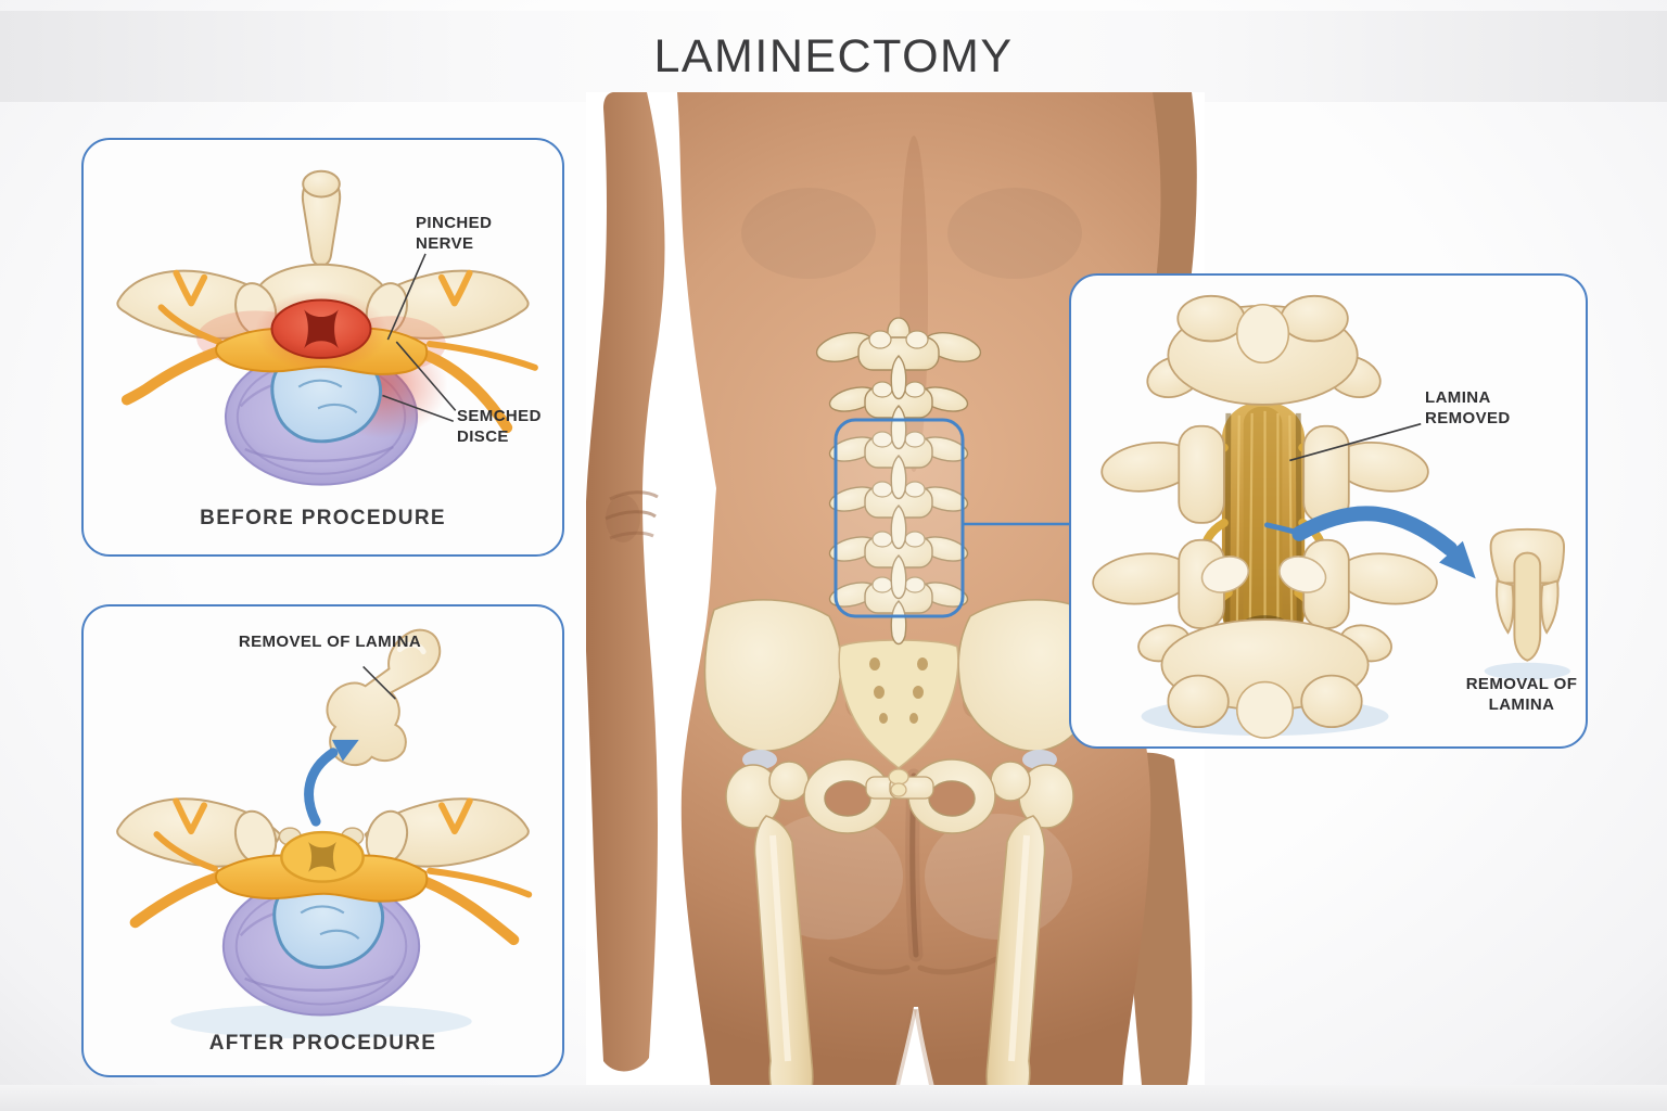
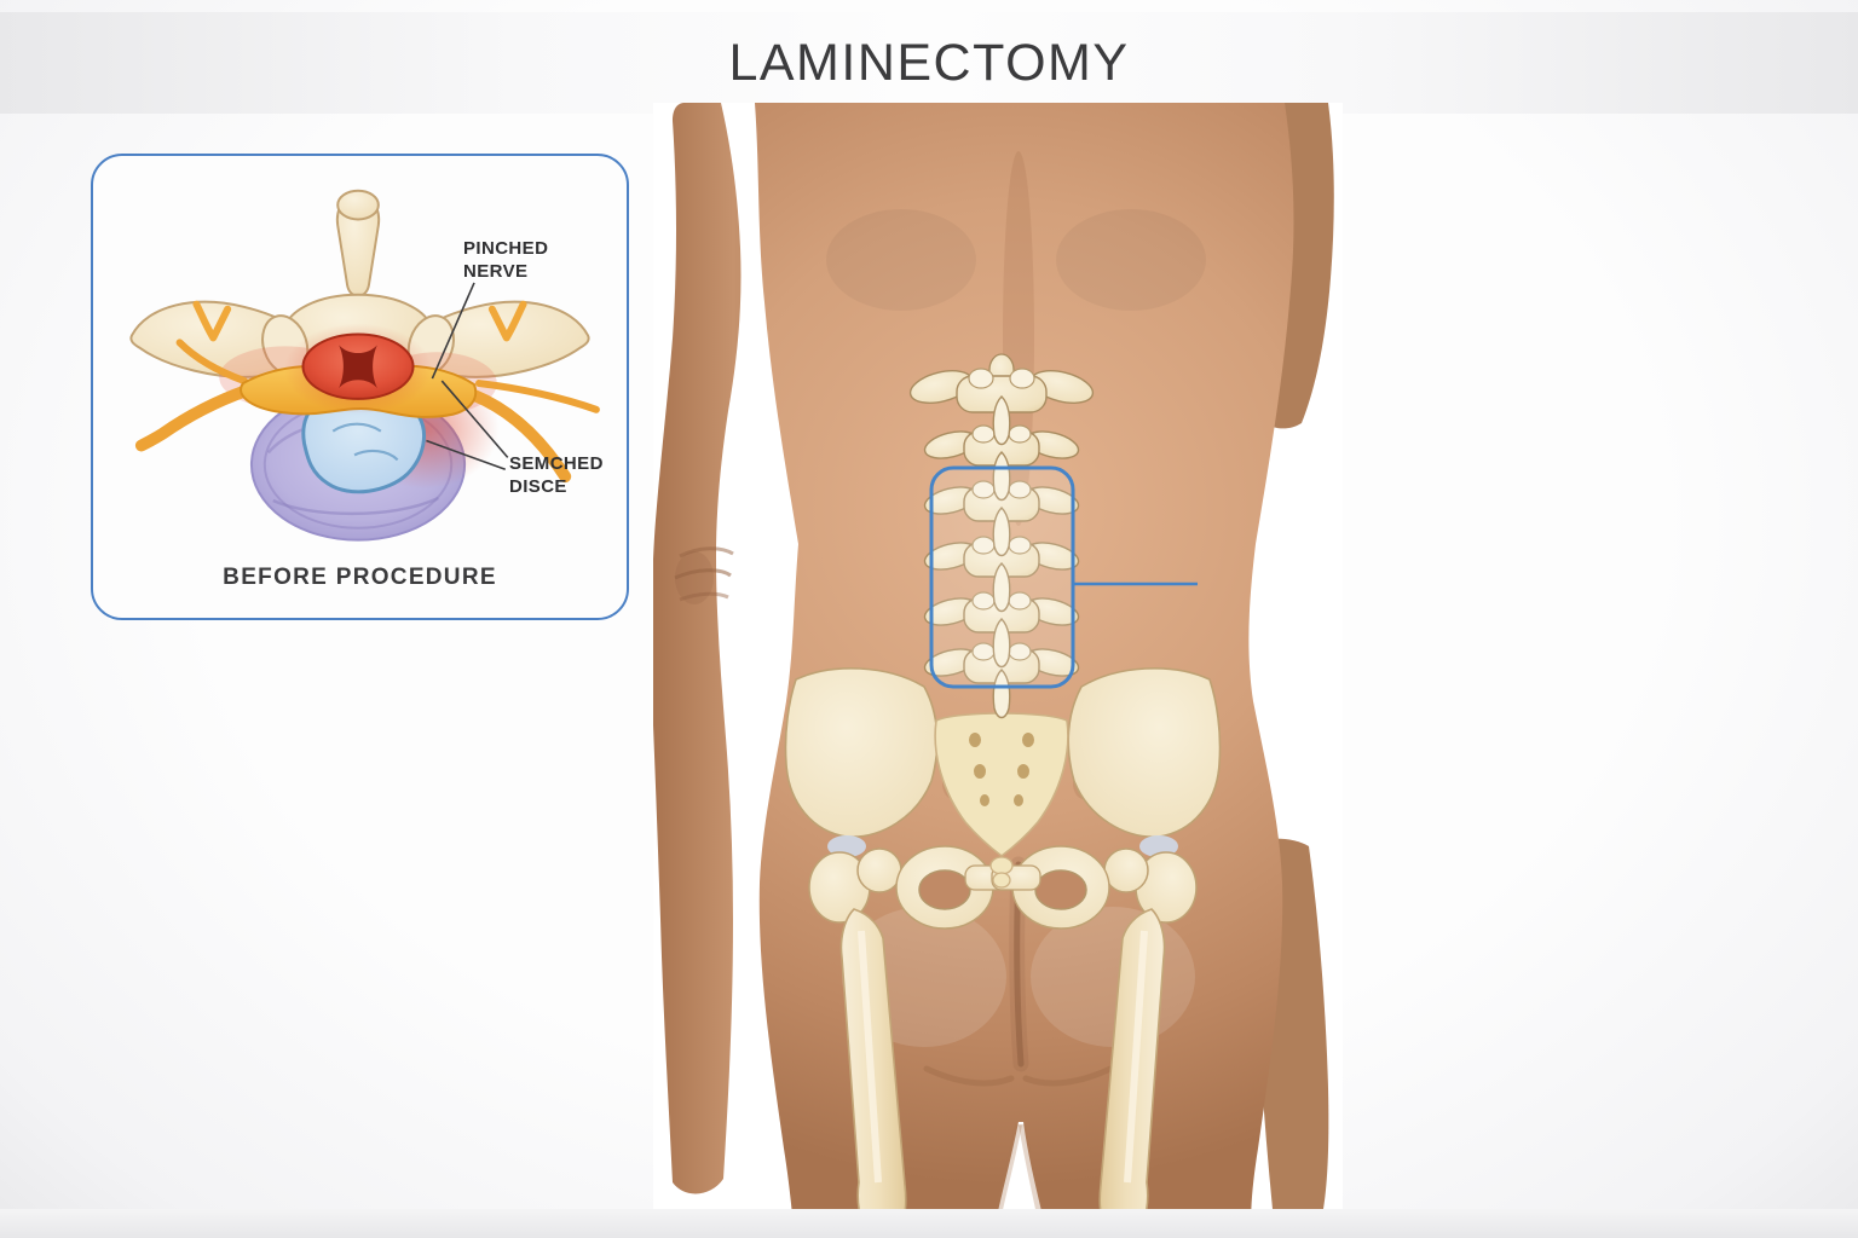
  LAMINECTOMY
  PINCHED NERVE
  SEMCHED DISCE
  BEFORE PROCEDURE
- REMOVEL OF LAMINA
- AFTER PROCEDURE
- LAMINA REMOVED
- REMOVAL OF LAMINA
